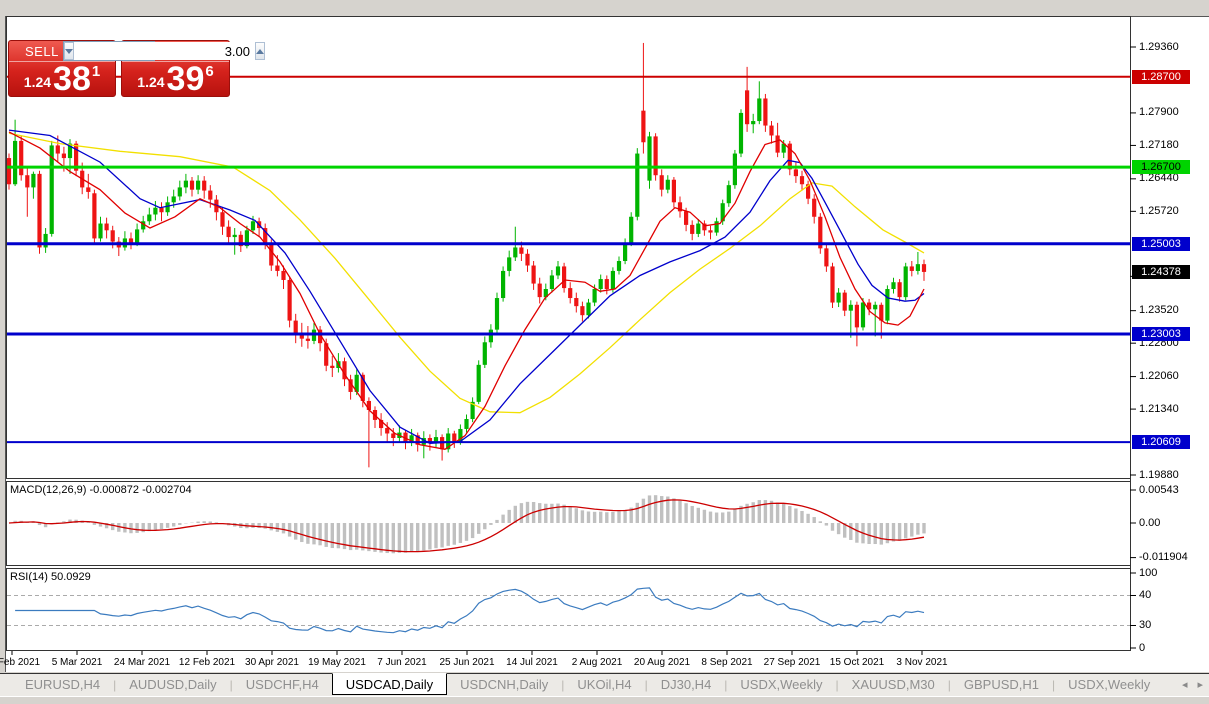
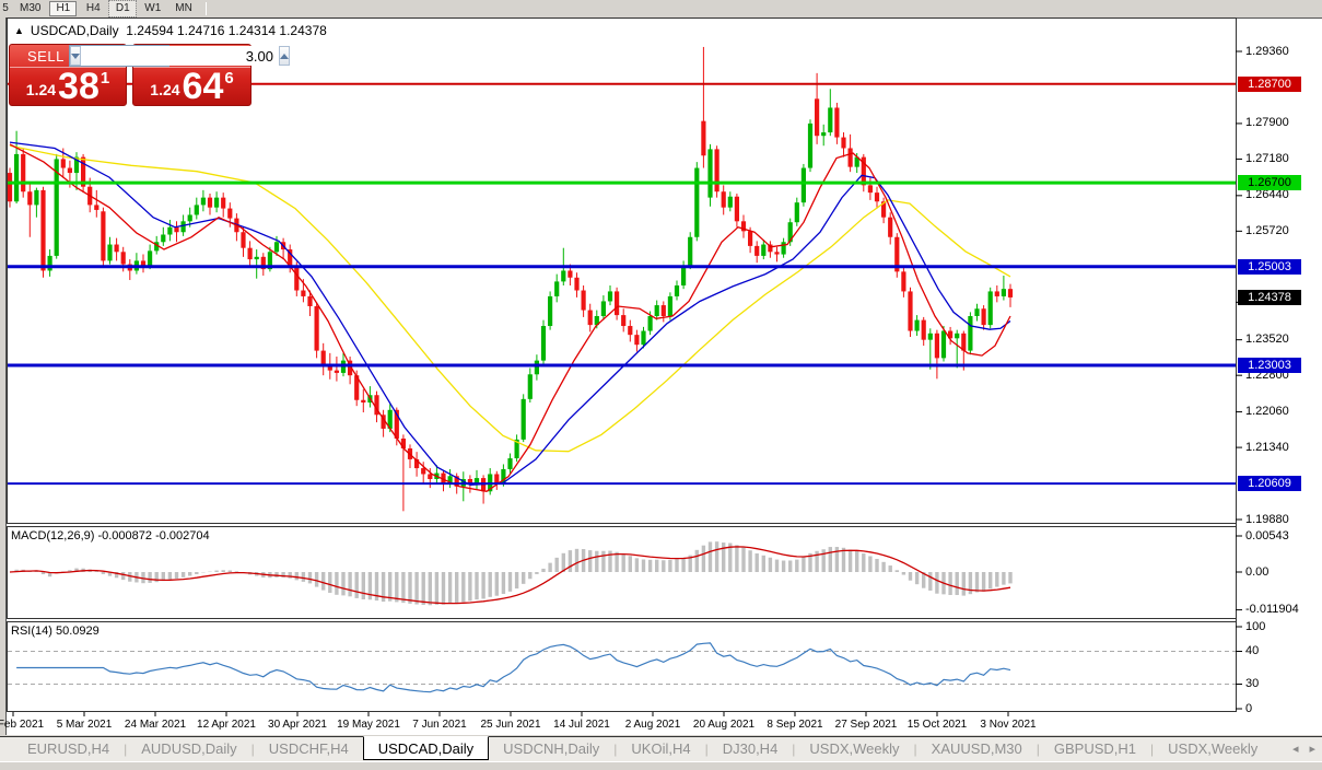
+ 5
+ M30
+ H1
+ H4
+ D1
+ W1
+ MN
+ ▲ USDCAD,Daily 1.24594 1.24716 1.24314 1.24378
  SELL
  1.24
  38
  1
  1.24
- 39
+ 64
  6
  3.00
  1.29360
  1.27900
  1.27180
  1.26440
  1.25720
  1.23520
  1.22800
  1.22060
  1.21340
  1.19880
  1.28700
  1.26700
  1.25003
  1.23003
  1.20609
  1.24378
  0.00543
  0.00
  -0.011904
  100
  40
  30
  0
  Feb 2021
  5 Mar 2021
  24 Mar 2021
- 12 Feb 2021
+ 12 Apr 2021
  30 Apr 2021
  19 May 2021
  7 Jun 2021
  25 Jun 2021
  14 Jul 2021
  2 Aug 2021
  20 Aug 2021
  8 Sep 2021
  27 Sep 2021
  15 Oct 2021
  3 Nov 2021
  MACD(12,26,9) -0.000872 -0.002704
  RSI(14) 50.0929
  EURUSD,H4
  |
  AUDUSD,Daily
  |
  USDCHF,H4
  USDCAD,Daily
  USDCNH,Daily
  |
  UKOil,H4
  |
  DJ30,H4
  |
  USDX,Weekly
  |
  XAUUSD,M30
  |
  GBPUSD,H1
  |
  USDX,Weekly
  ◂
  ▸
